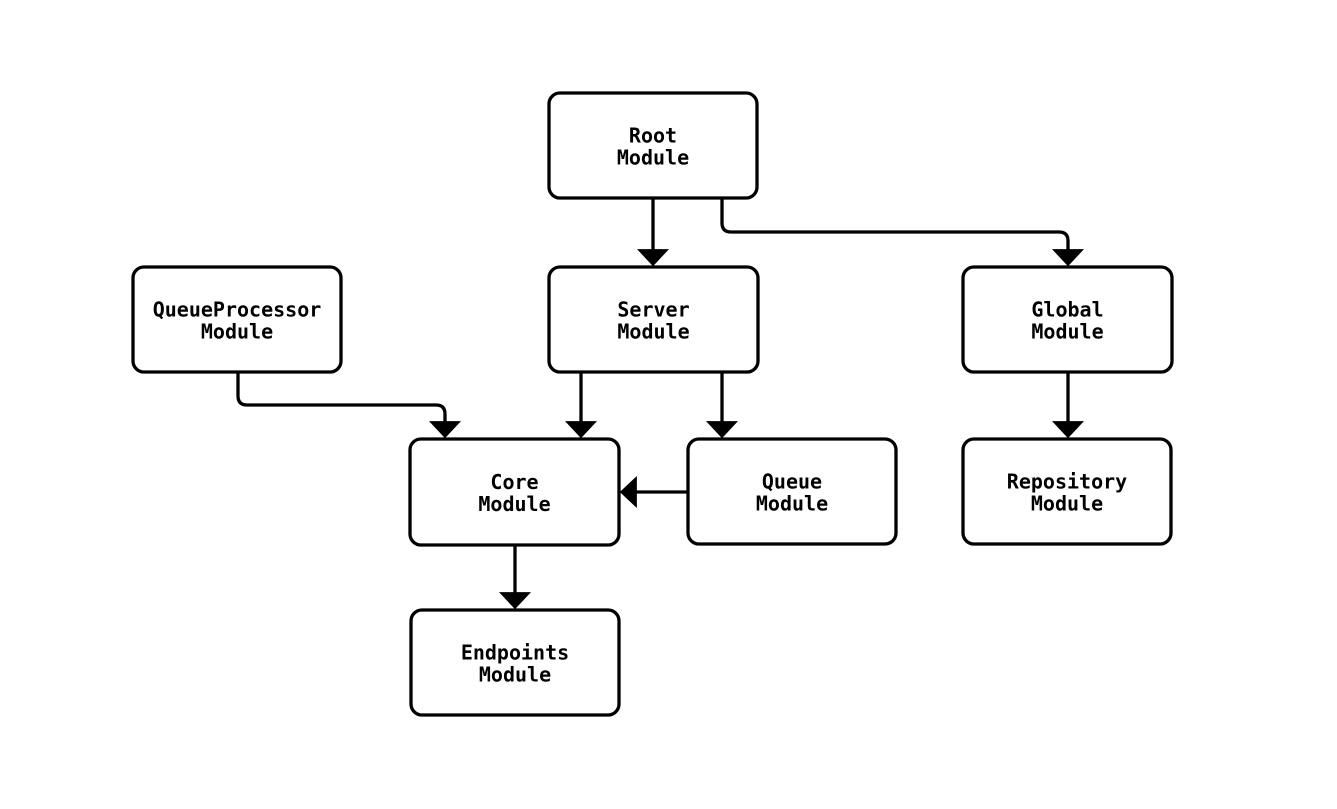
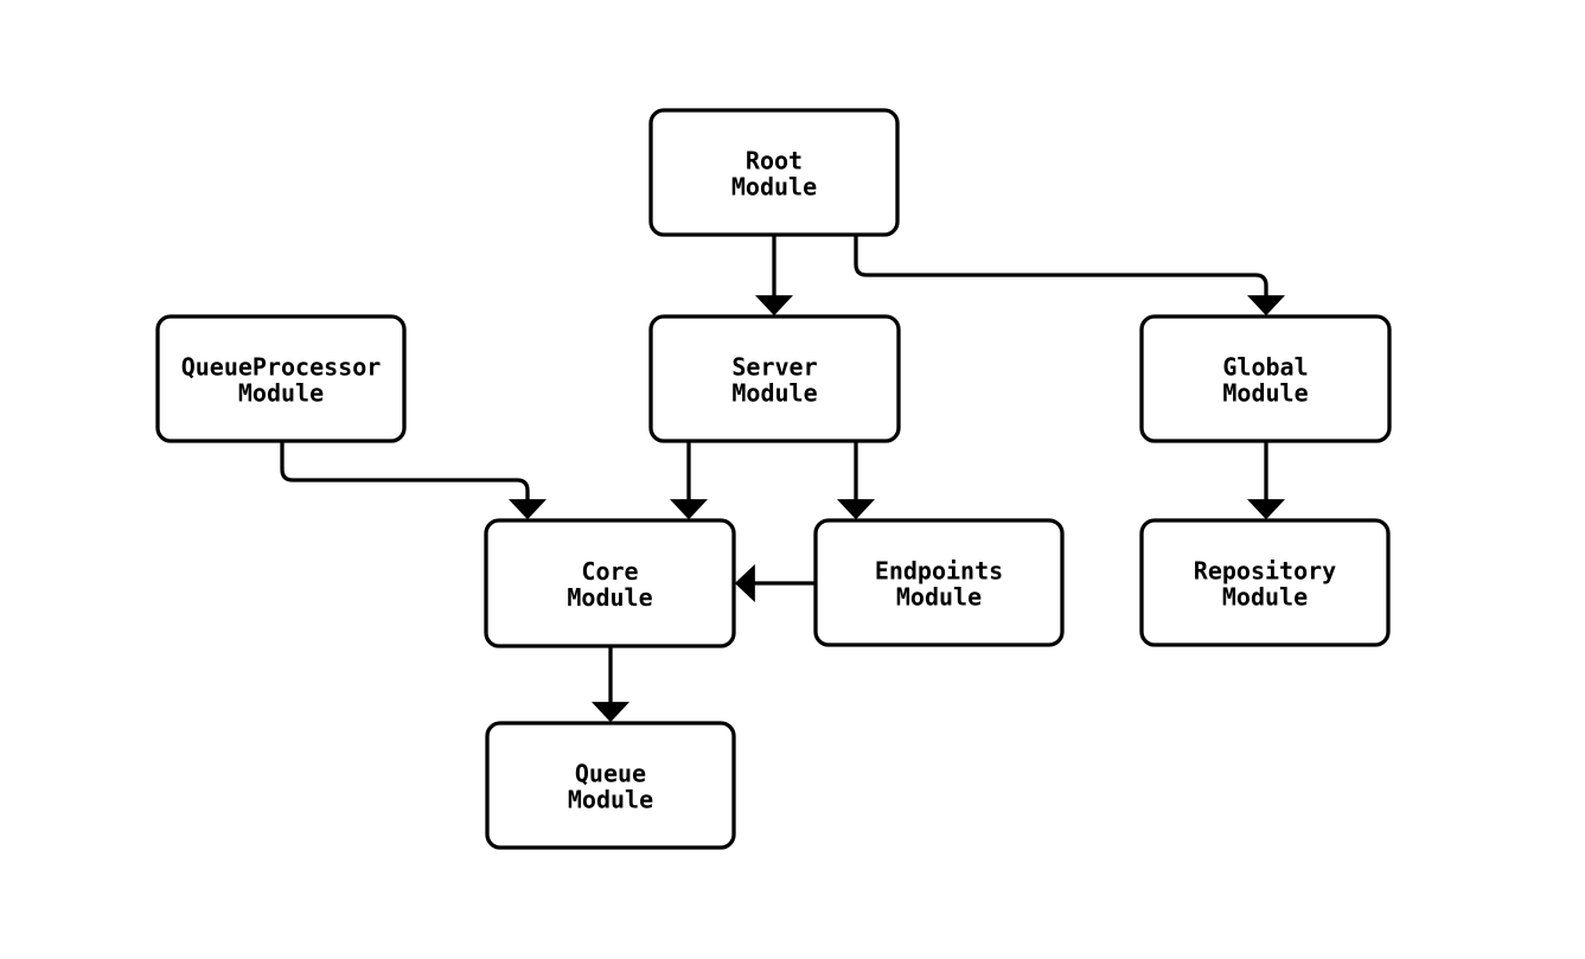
  Root
  Module
  QueueProcessor
  Module
  Server
  Module
  Global
  Module
  Core
  Module
- Queue
+ Endpoints
  Module
  Repository
  Module
- Endpoints
+ Queue
  Module
